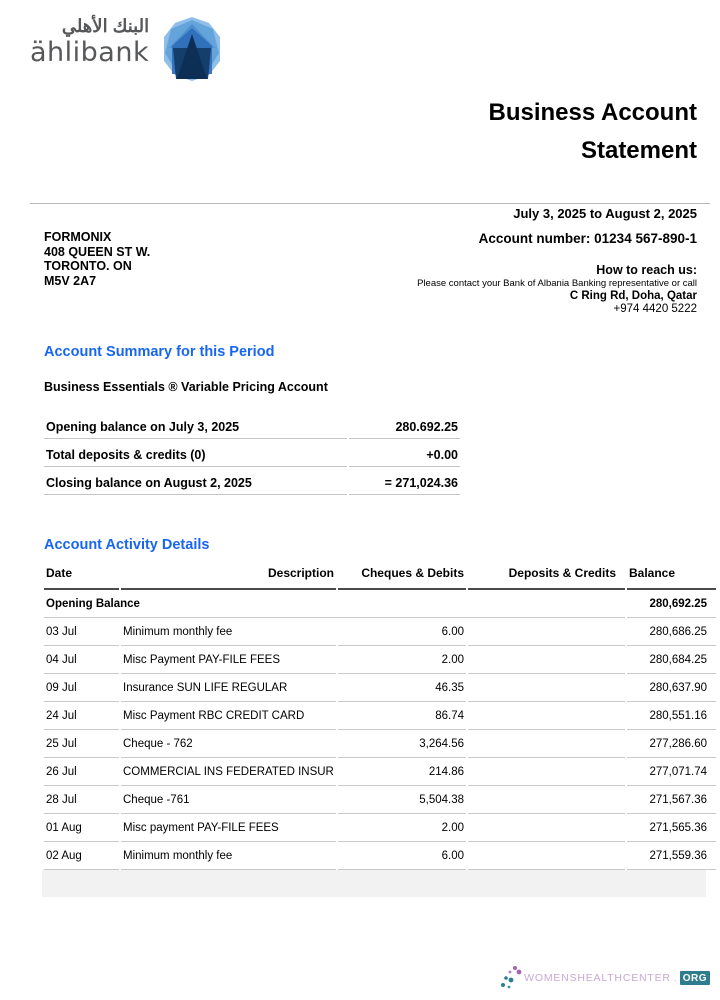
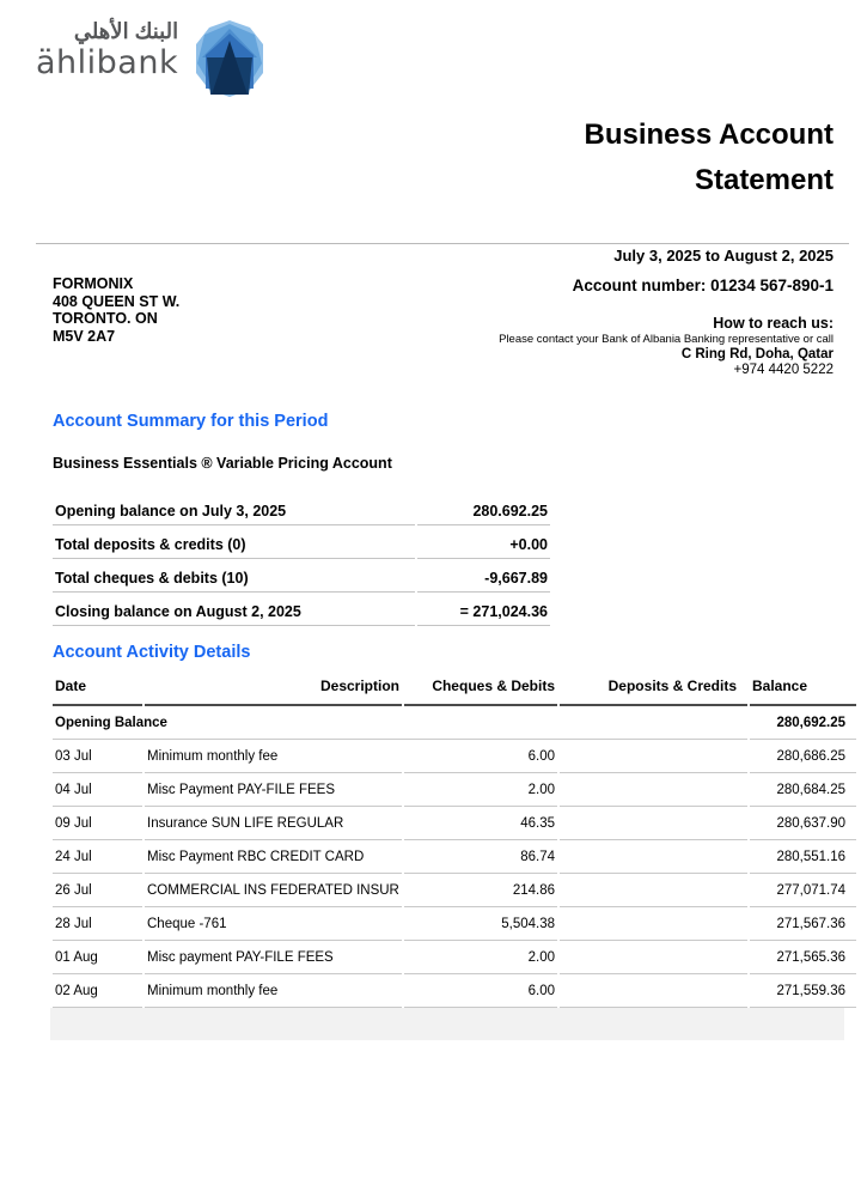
  البنك الأهلي
  ählibank
  Business Account
  Statement
  July 3, 2025 to August 2, 2025
  FORMONIX
  408 QUEEN ST W.
  TORONTO. ON
  M5V 2A7
  Account number: 01234 567-890-1
  How to reach us:
  Please contact your Bank of Albania Banking representative or call
  C Ring Rd, Doha, Qatar
  +974 4420 5222
  Account Summary for this Period
  Business Essentials ® Variable Pricing Account
  Opening balance on July 3, 2025	280.692.25
  Total deposits & credits (0)	+0.00
+ Total cheques & debits (10)	-9,667.89
  Closing balance on August 2, 2025	= 271,024.36
  Account Activity Details
  	Date	Description	Cheques & Debits	Deposits & Credits	Balance
  Opening Balance	280,692.25
  03 Jul	Minimum monthly fee	6.00		280,686.25
  04 Jul	Misc Payment PAY-FILE FEES	2.00		280,684.25
  09 Jul	Insurance SUN LIFE REGULAR	46.35		280,637.90
  24 Jul	Misc Payment RBC CREDIT CARD	86.74		280,551.16
- 25 Jul	Cheque - 762	3,264.56		277,286.60
  26 Jul	COMMERCIAL INS FEDERATED INSUR	214.86		277,071.74
  28 Jul	Cheque -761	5,504.38		271,567.36
  01 Aug	Misc payment PAY-FILE FEES	2.00		271,565.36
  02 Aug	Minimum monthly fee	6.00		271,559.36
- WOMENSHEALTHCENTER
- .
- ORG
